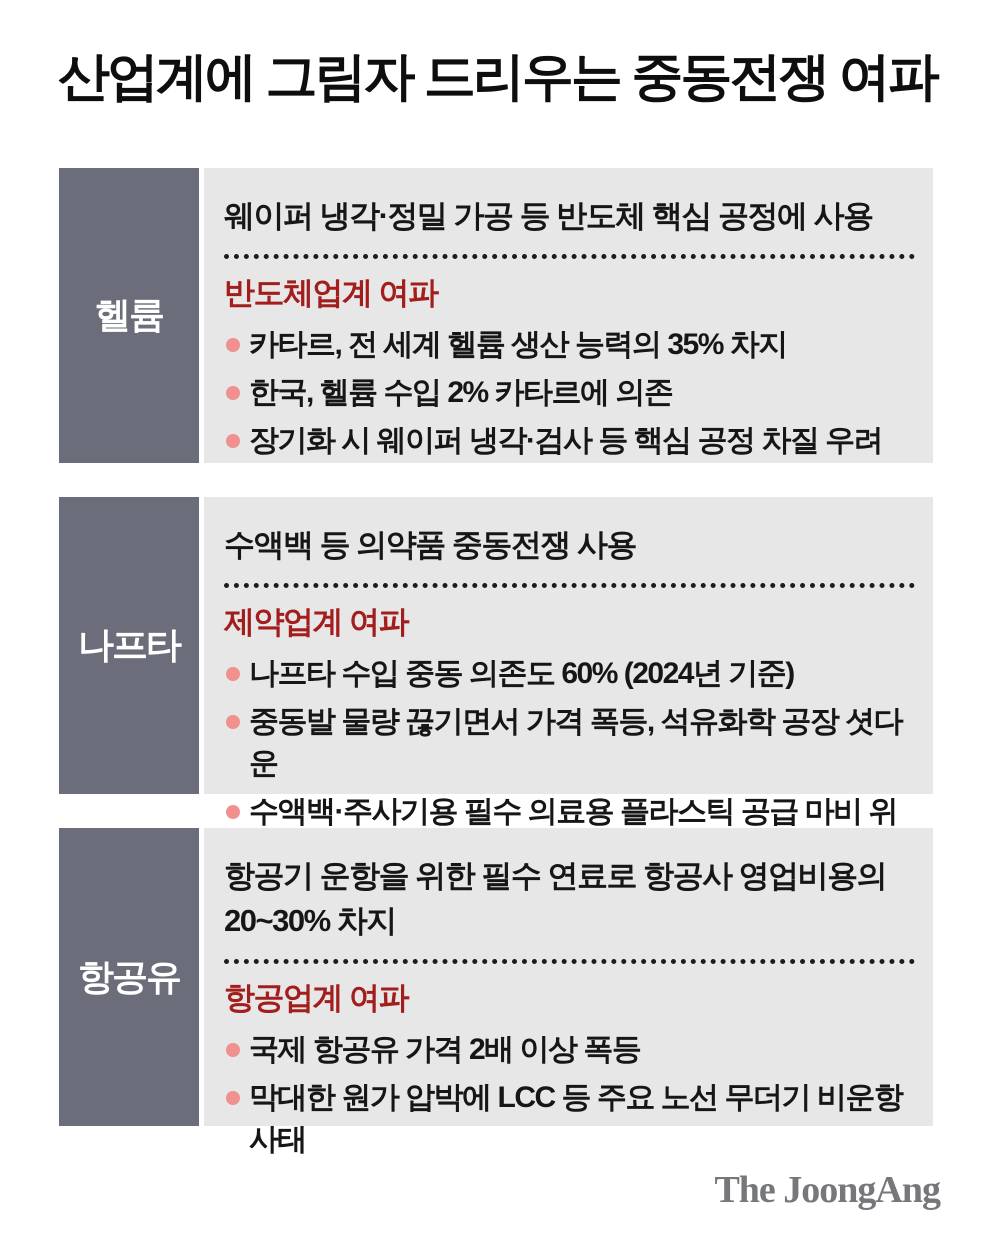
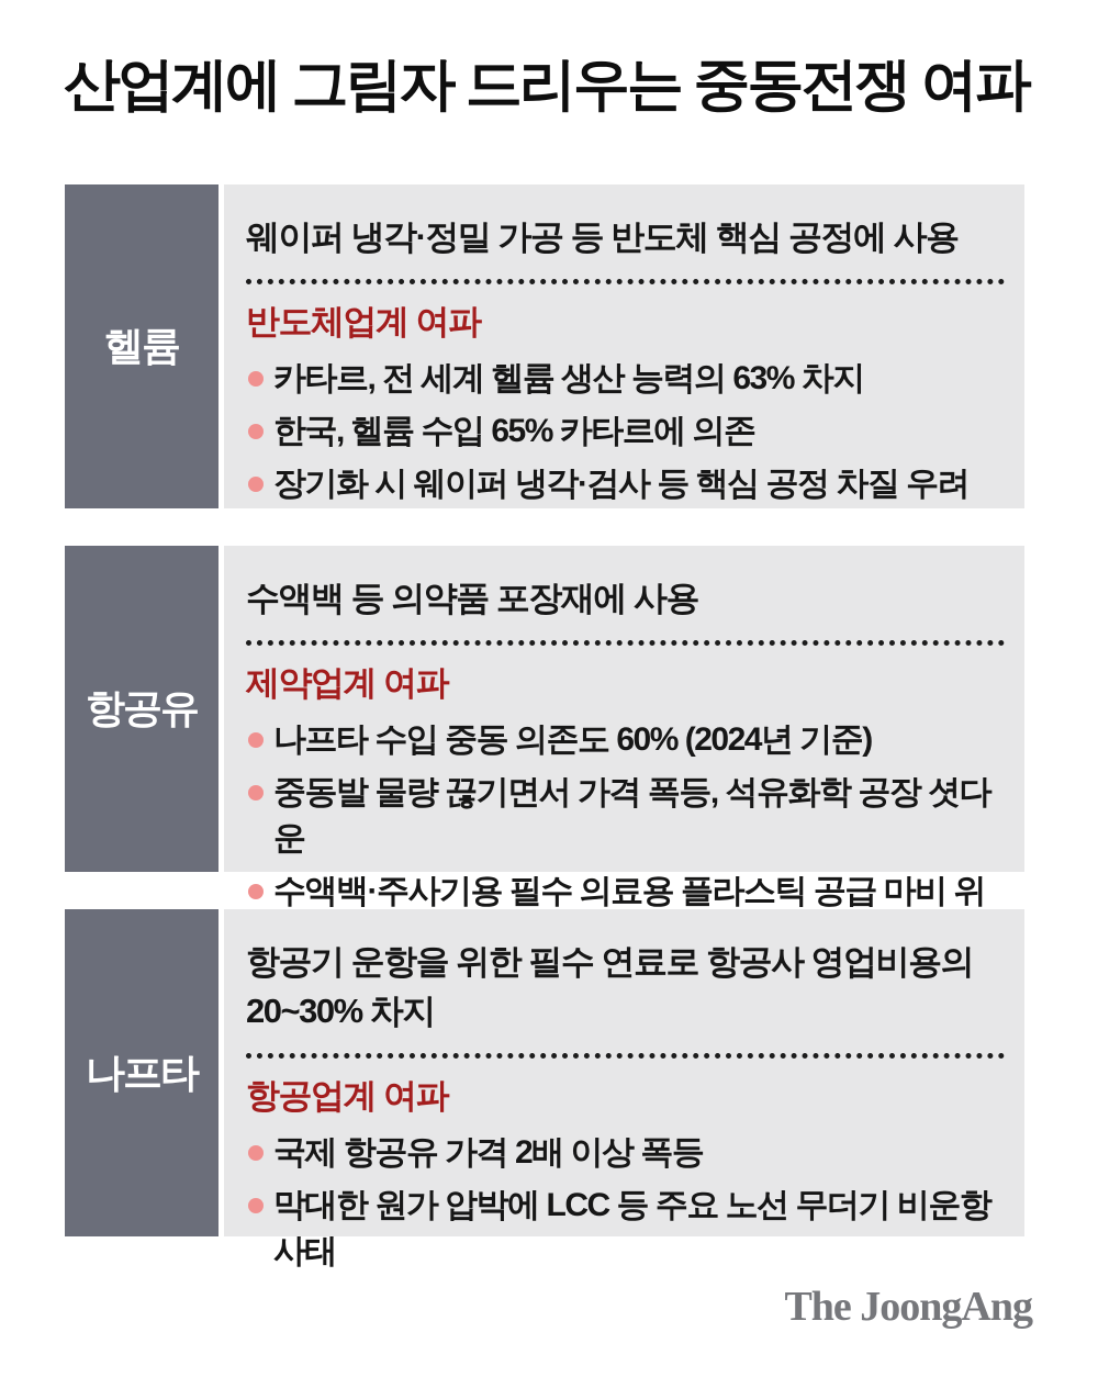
  산업계에 그림자 드리우는 중동전쟁 여파
  헬륨
  웨이퍼 냉각·정밀 가공 등 반도체 핵심 공정에 사용
  반도체업계 여파
- 카타르, 전 세계 헬륨 생산 능력의 35% 차지
+ 카타르, 전 세계 헬륨 생산 능력의 63% 차지
- 한국, 헬륨 수입 2% 카타르에 의존
+ 한국, 헬륨 수입 65% 카타르에 의존
  장기화 시 웨이퍼 냉각·검사 등 핵심 공정 차질 우려
- 나프타
+ 항공유
- 수액백 등 의약품 중동전쟁 사용
+ 수액백 등 의약품 포장재에 사용
  제약업계 여파
  나프타 수입 중동 의존도 60% (2024년 기준)
  중동발 물량 끊기면서 가격 폭등, 석유화학 공장 셧다운
  수액백·주사기용 필수 의료용 플라스틱 공급 마비 위
- 항공유
+ 나프타
  항공기 운항을 위한 필수 연료로 항공사 영업비용의 20~30% 차지
  항공업계 여파
  국제 항공유 가격 2배 이상 폭등
  막대한 원가 압박에 LCC 등 주요 노선 무더기 비운항 사태
  The JoongAng
